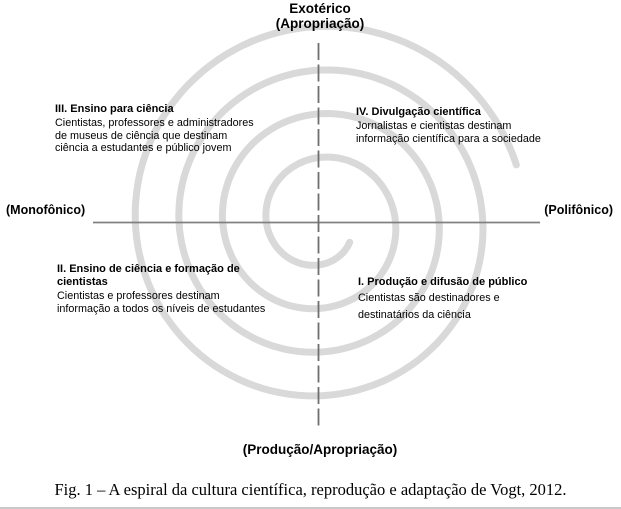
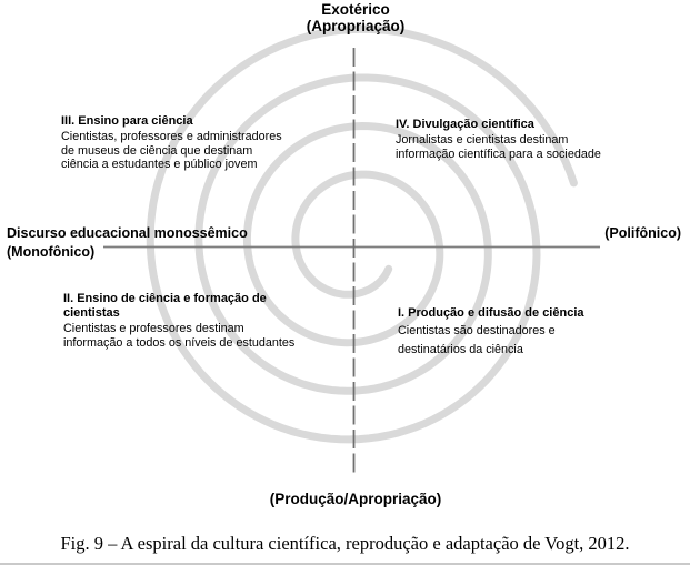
  Exotérico
  (Apropriação)
  III. Ensino para ciência
  Cientistas, professores e administradores
  de museus de ciência que destinam
  ciência a estudantes e público jovem
  IV. Divulgação científica
  Jornalistas e cientistas destinam
  informação científica para a sociedade
+ Discurso educacional monossêmico
  (Monofônico)
  (Polifônico)
  II. Ensino de ciência e formação de
  cientistas
  Cientistas e professores destinam
  informação a todos os níveis de estudantes
- I. Produção e difusão de público
+ I. Produção e difusão de ciência
  Cientistas são destinadores e
  destinatários da ciência
  (Produção/Apropriação)
- Fig. 1 – A espiral da cultura científica, reprodução e adaptação de Vogt, 2012.
+ Fig. 9 – A espiral da cultura científica, reprodução e adaptação de Vogt, 2012.
